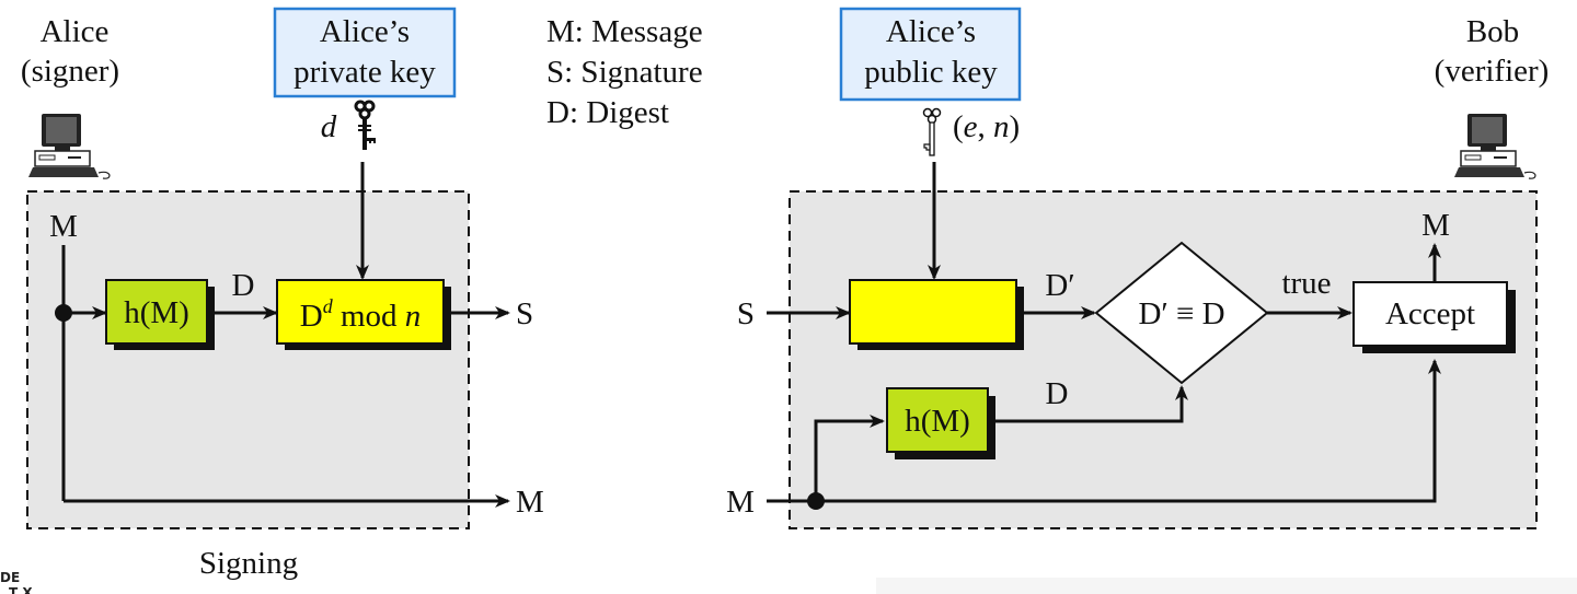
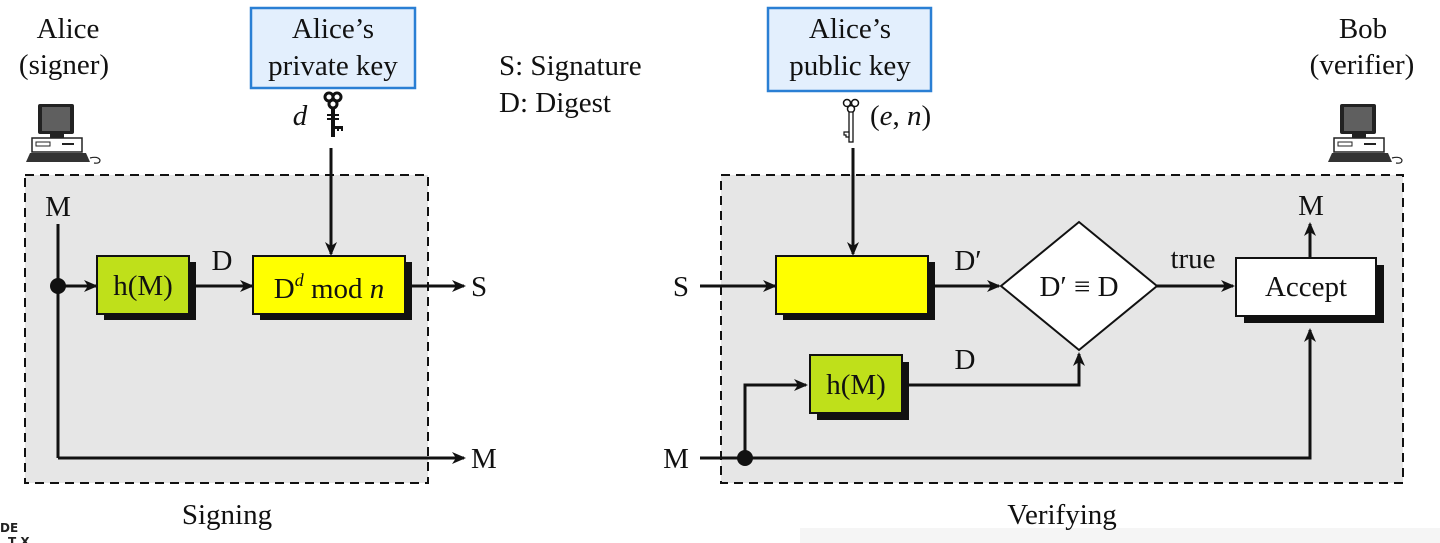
  Alice
  (signer)
  Bob
  (verifier)
  Alice’s
  private key
  d
- M: Message
  S: Signature
  D: Digest
  Alice’s
  public key
  (e, n)
  Signing
  M
  M
  h(M)
  D
  Dd mod n
  S
+ Verifying
  S
  D′
  D′ ≡ D
  true
  Accept
  M
  M
  h(M)
  D
  DE
  T X
